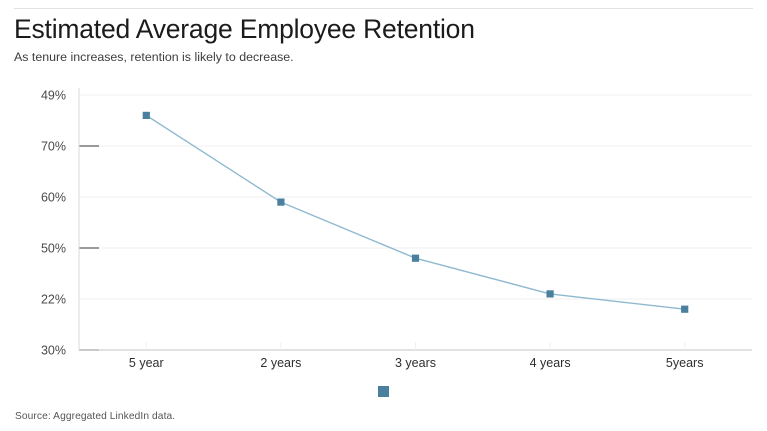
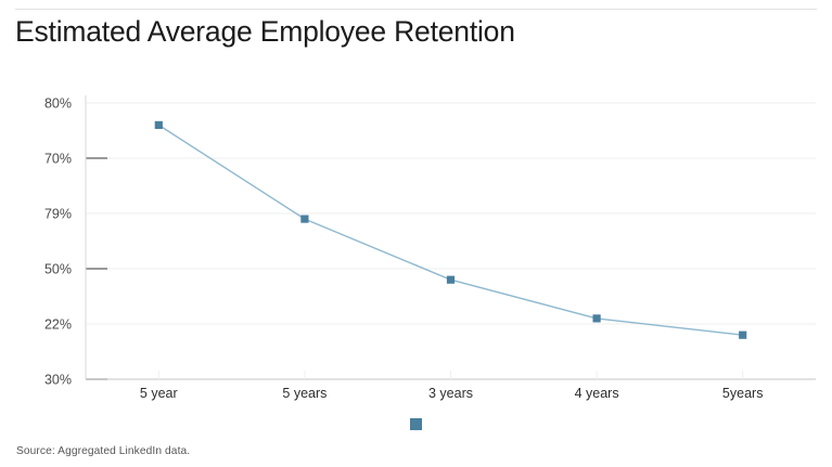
  Estimated Average Employee Retention
- As tenure increases, retention is likely to decrease.
  30%
  22%
  50%
- 60%
+ 79%
  70%
- 49%
+ 80%
  5 year
- 2 years
+ 5 years
  3 years
  4 years
  5years
  Source: Aggregated LinkedIn data.
